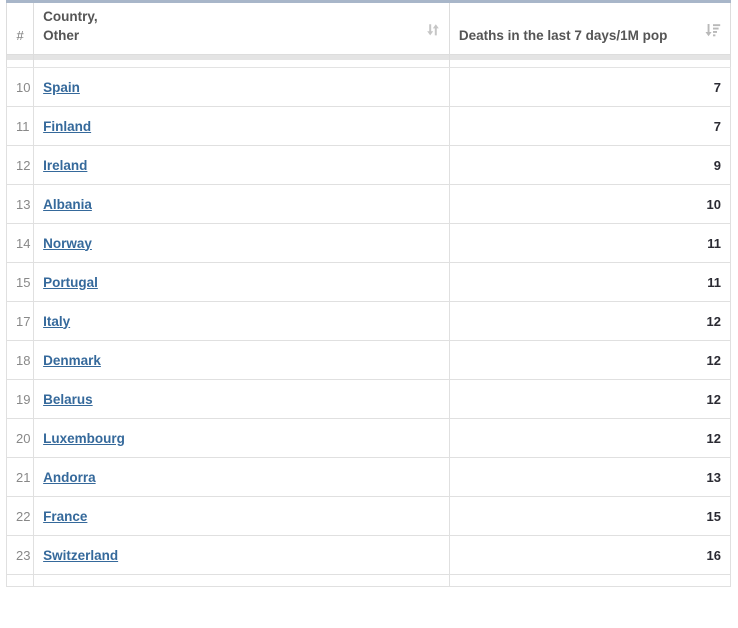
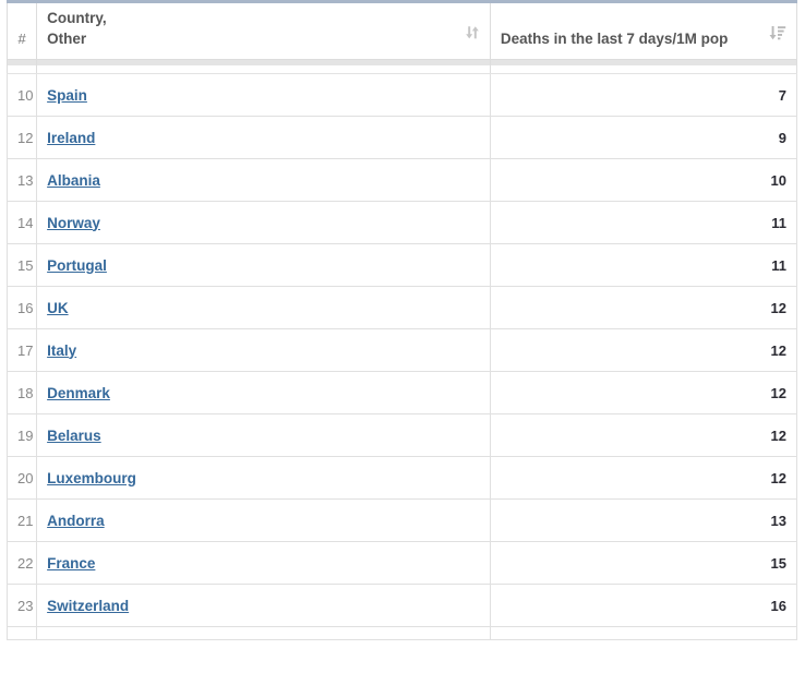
  #	Country, Other	Deaths in the last 7 days/1M pop
  10	Spain	7
- 11	Finland	7
  12	Ireland	9
  13	Albania	10
  14	Norway	11
  15	Portugal	11
+ 16	UK	12
  17	Italy	12
  18	Denmark	12
  19	Belarus	12
  20	Luxembourg	12
  21	Andorra	13
  22	France	15
  23	Switzerland	16
